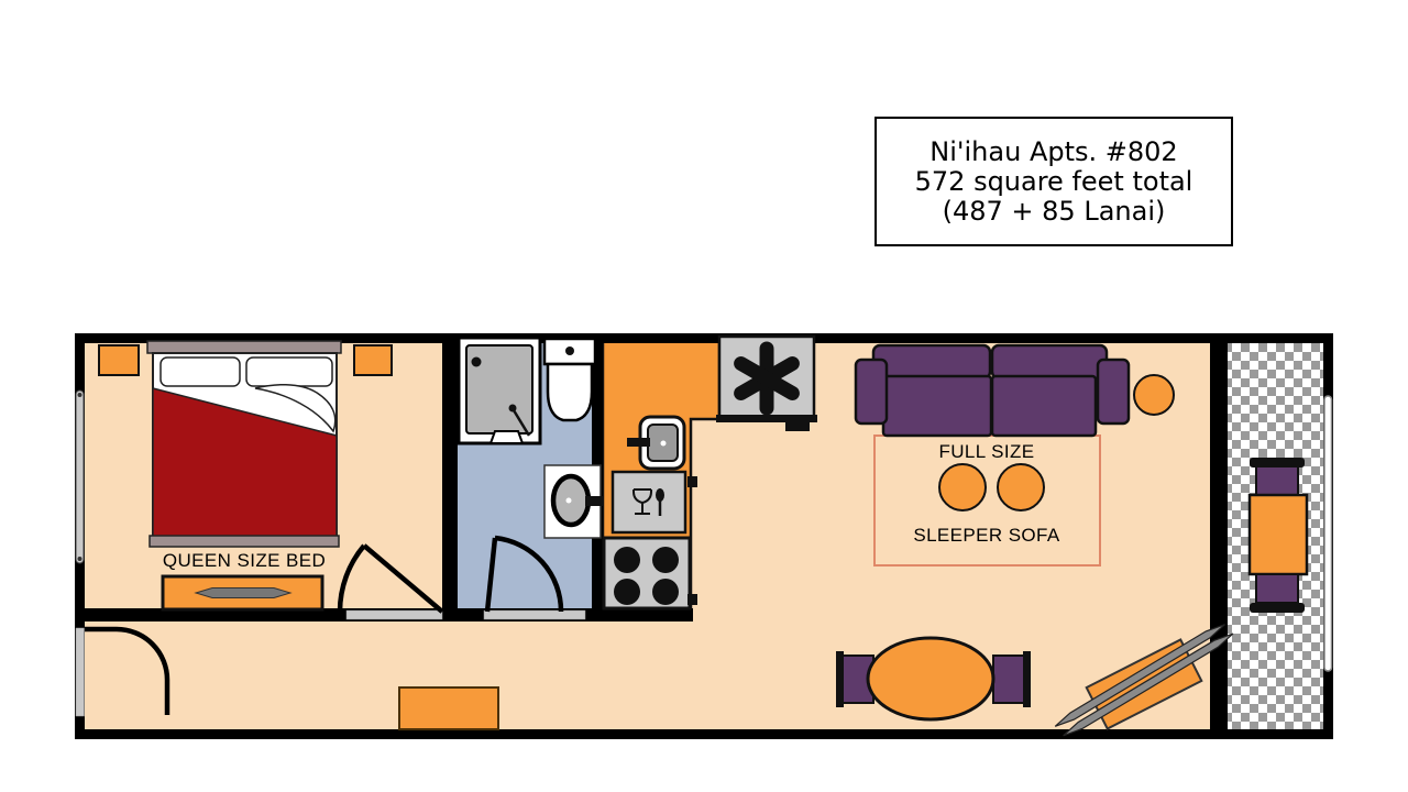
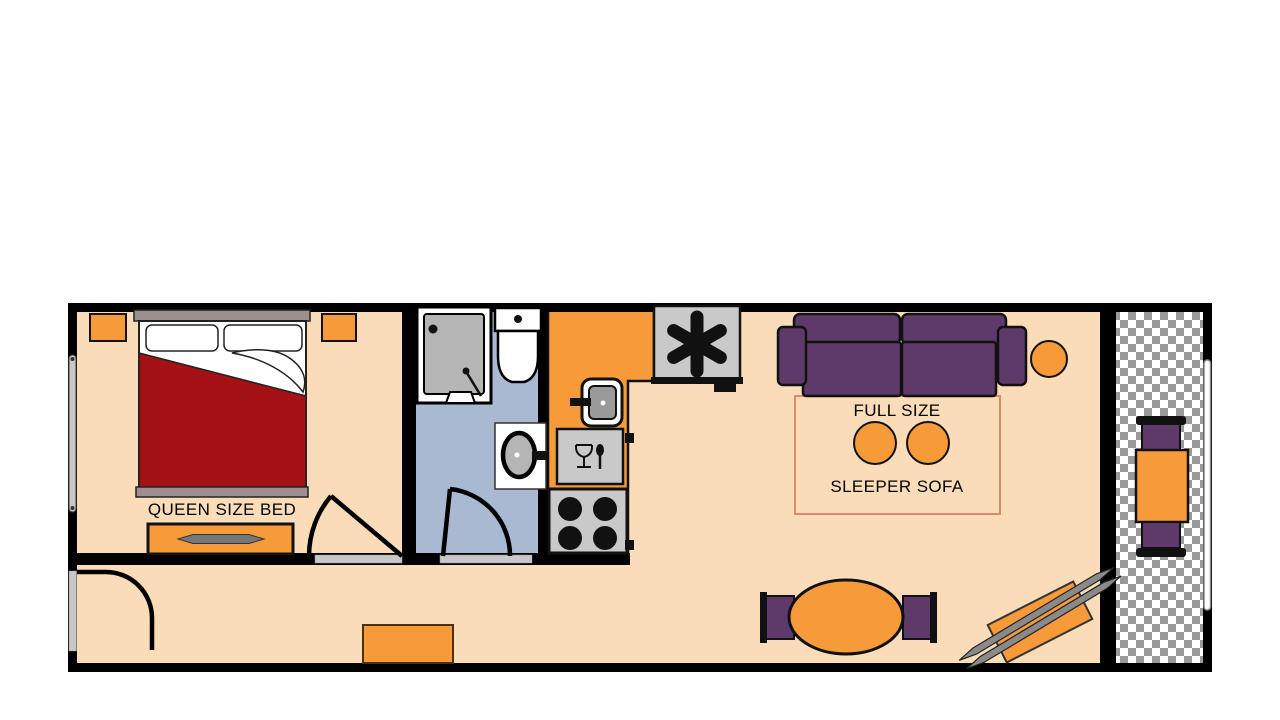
  QUEEN SIZE BED
  FULL SIZE
  SLEEPER SOFA
- Ni'ihau Apts. #802
- 572 square feet total
- (487 + 85 Lanai)
